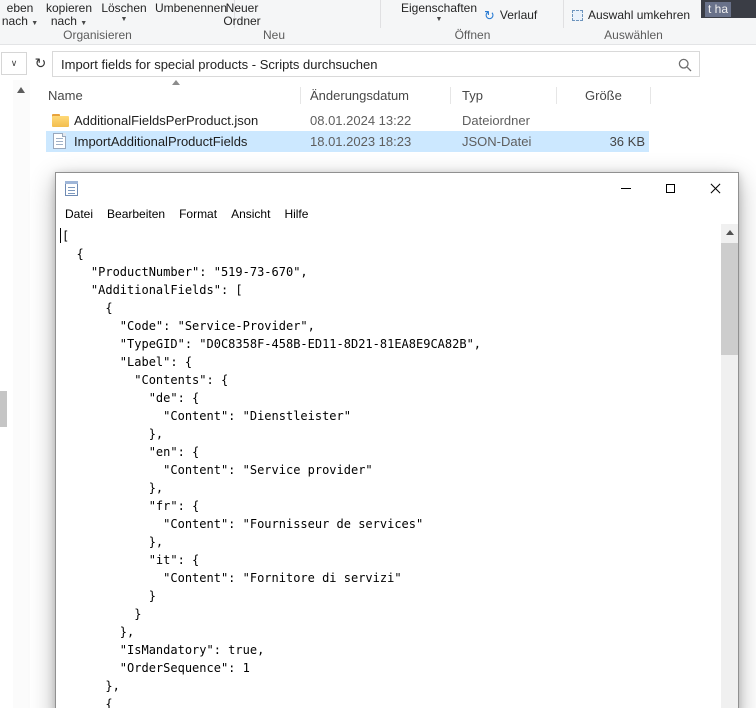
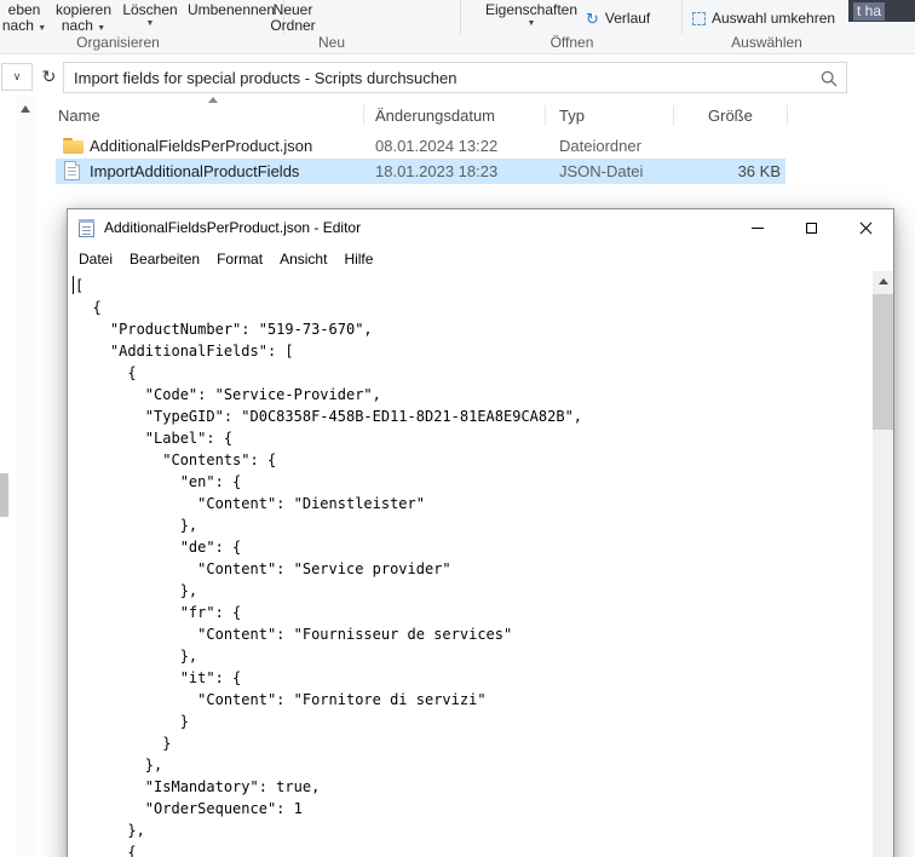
  eben
  nach
  kopieren
  nach
  Löschen
  Umbenennen
  Organisieren
  Neuer
  Ordner
  Neu
  Eigenschaften
  ↻
  Verlauf
  Öffnen
  Auswahl umkehren
  Auswählen
  t ha
  ∨
  ↻
  Import fields for special products - Scripts durchsuchen
  Name
  Änderungsdatum
  Typ
  Größe
  AdditionalFieldsPerProduct.json
  08.01.2024 13:22
  Dateiordner
  ImportAdditionalProductFields
  18.01.2023 18:23
  JSON-Datei
  36 KB
+ AdditionalFieldsPerProduct.json - Editor
  Datei
  Bearbeiten
  Format
  Ansicht
  Hilfe
  [
  {
  "ProductNumber": "519-73-670",
  "AdditionalFields": [
  {
  "Code": "Service-Provider",
  "TypeGID": "D0C8358F-458B-ED11-8D21-81EA8E9CA82B",
  "Label": {
  "Contents": {
- "de": {
+ "en": {
  "Content": "Dienstleister"
  },
- "en": {
+ "de": {
  "Content": "Service provider"
  },
  "fr": {
  "Content": "Fournisseur de services"
  },
  "it": {
  "Content": "Fornitore di servizi"
  }
  }
  },
  "IsMandatory": true,
  "OrderSequence": 1
  },
  {
